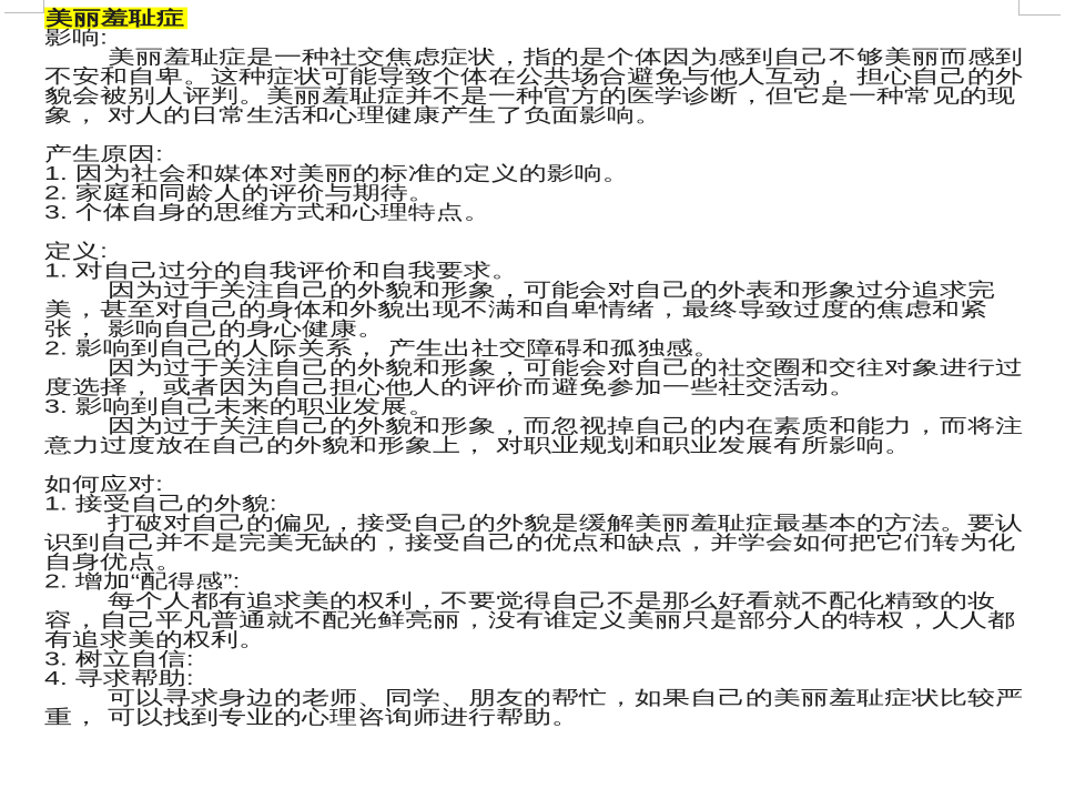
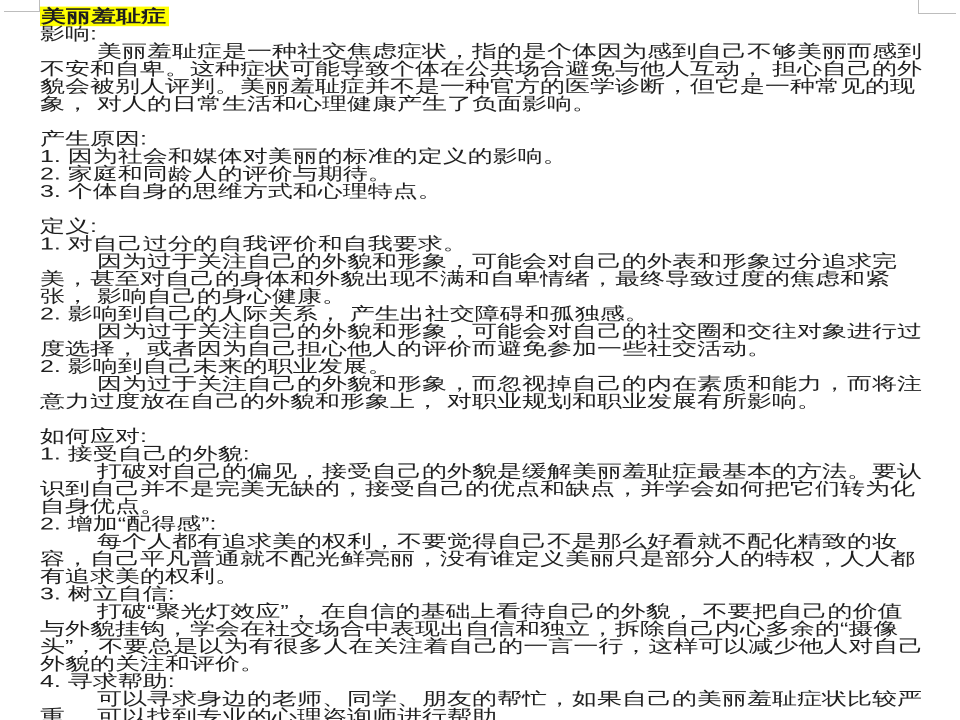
  美丽羞耻症
  影响:
  美丽羞耻症是一种社交焦虑症状，指的是个体因为感到自己不够美丽而感到不安和自卑。这种症状可能导致个体在公共场合避免与他人互动， 担心自己的外貌会被别人评判。美丽羞耻症并不是一种官方的医学诊断，但它是一种常见的现象， 对人的日常生活和心理健康产生了负面影响。
  产生原因:
  1. 因为社会和媒体对美丽的标准的定义的影响。
  2. 家庭和同龄人的评价与期待。
  3. 个体自身的思维方式和心理特点。
  定义:
  1. 对自己过分的自我评价和自我要求。
  因为过于关注自己的外貌和形象，可能会对自己的外表和形象过分追求完美，甚至对自己的身体和外貌出现不满和自卑情绪，最终导致过度的焦虑和紧张， 影响自己的身心健康。
  2. 影响到自己的人际关系， 产生出社交障碍和孤独感。
  因为过于关注自己的外貌和形象，可能会对自己的社交圈和交往对象进行过度选择， 或者因为自己担心他人的评价而避免参加一些社交活动。
- 3. 影响到自己未来的职业发展。
+ 2. 影响到自己未来的职业发展。
  因为过于关注自己的外貌和形象，而忽视掉自己的内在素质和能力，而将注意力过度放在自己的外貌和形象上， 对职业规划和职业发展有所影响。
  如何应对:
  1. 接受自己的外貌:
  打破对自己的偏见，接受自己的外貌是缓解美丽羞耻症最基本的方法。要认识到自己并不是完美无缺的，接受自己的优点和缺点，并学会如何把它们转为化自身优点。
  2. 增加“配得感”:
  每个人都有追求美的权利，不要觉得自己不是那么好看就不配化精致的妆容，自己平凡普通就不配光鲜亮丽，没有谁定义美丽只是部分人的特权，人人都有追求美的权利。
  3. 树立自信:
+ 打破“聚光灯效应”， 在自信的基础上看待自己的外貌， 不要把自己的价值与外貌挂钩，学会在社交场合中表现出自信和独立，拆除自己内心多余的“摄像头”，不要总是以为有很多人在关注着自己的一言一行，这样可以减少他人对自己外貌的关注和评价。
  4. 寻求帮助:
  可以寻求身边的老师、同学、朋友的帮忙，如果自己的美丽羞耻症状比较严重， 可以找到专业的心理咨询师进行帮助。
